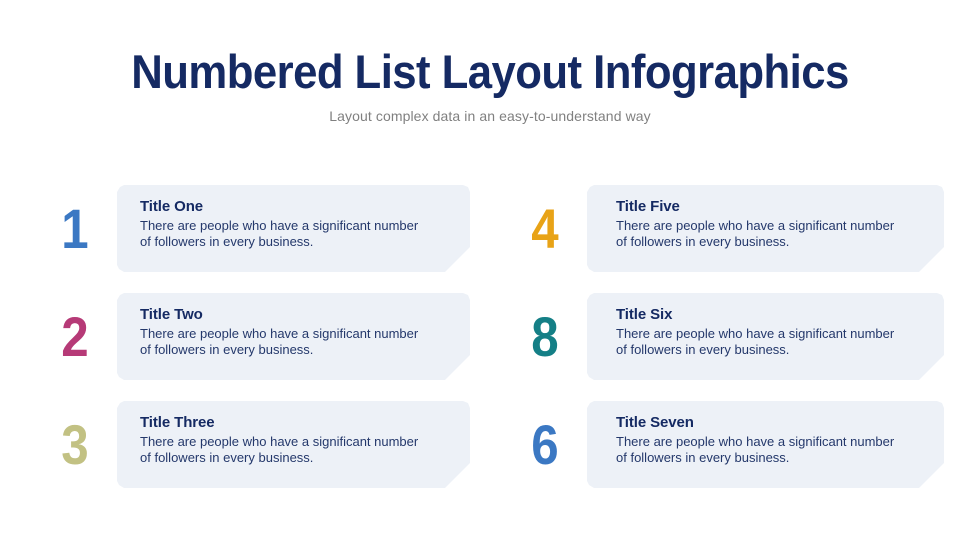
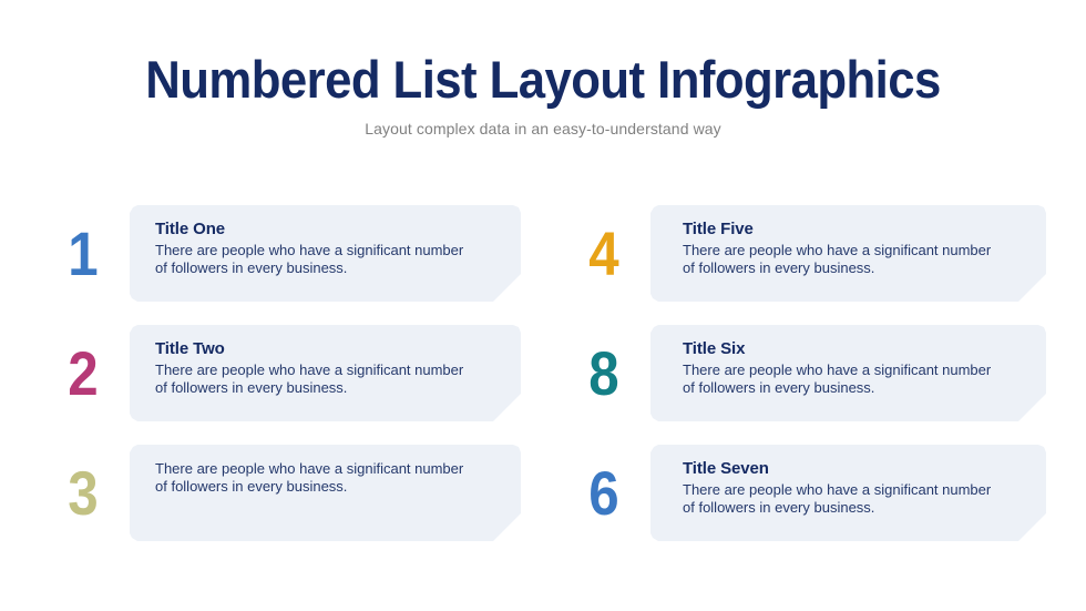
  Numbered List Layout Infographics
  Layout complex data in an easy-to-understand way
  1
  Title One
  There are people who have a significant number of followers in every business.
  2
  Title Two
  There are people who have a significant number of followers in every business.
  3
- Title Three
  There are people who have a significant number of followers in every business.
  4
  Title Five
  There are people who have a significant number of followers in every business.
  8
  Title Six
  There are people who have a significant number of followers in every business.
  6
  Title Seven
  There are people who have a significant number of followers in every business.
